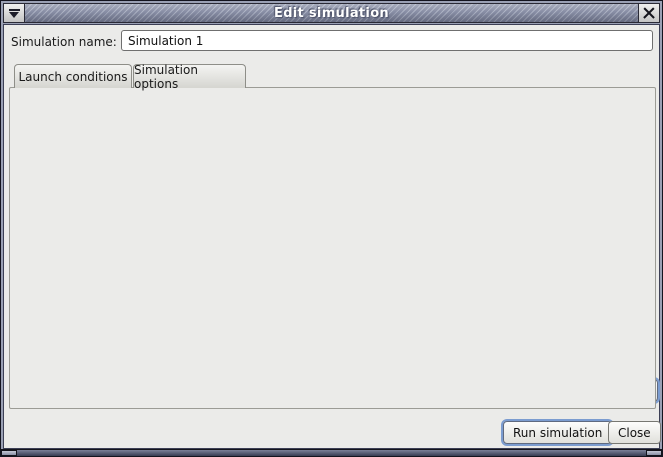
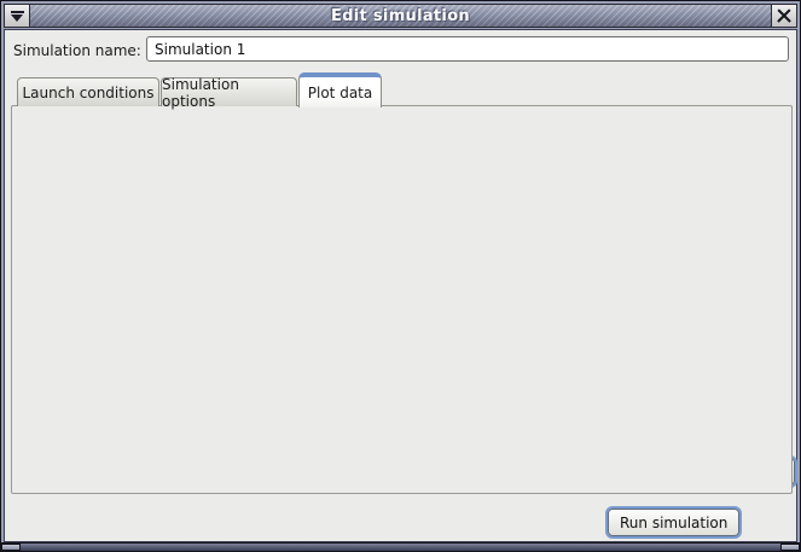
  Edit simulation
  Simulation name:
  Simulation 1
  Launch conditions
  Simulation options
+ Plot data
  Run simulation
- Close
